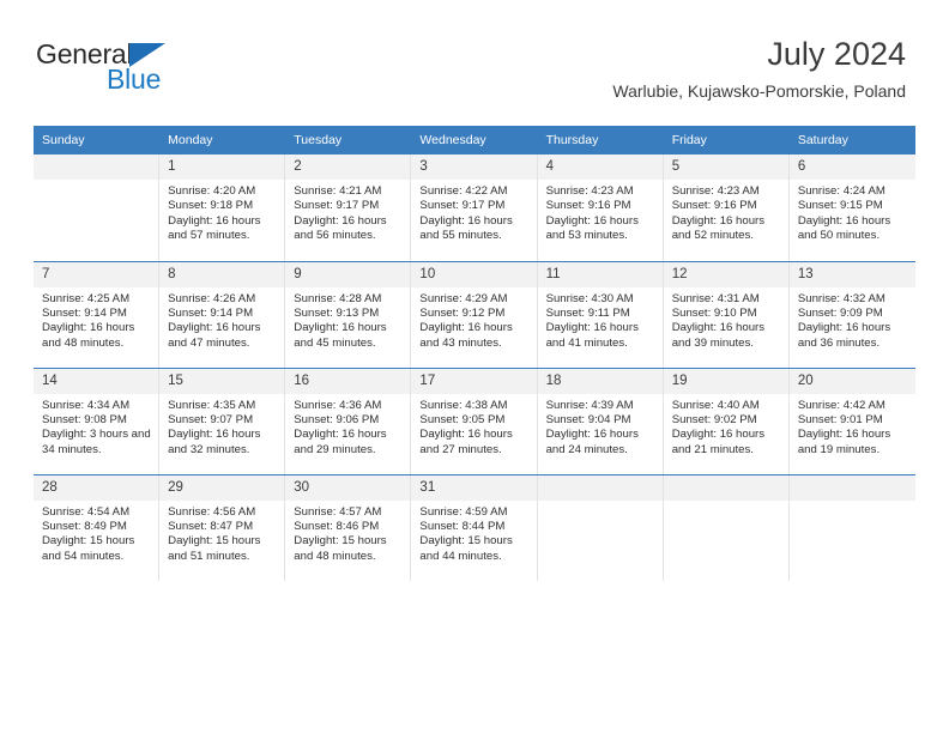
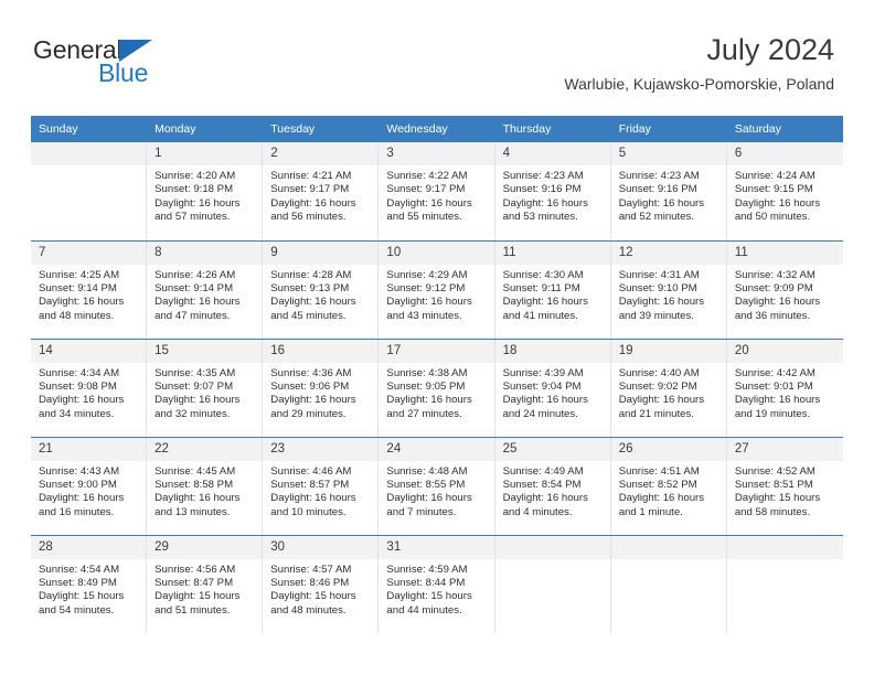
  General
  Blue
  July 2024
  Warlubie, Kujawsko-Pomorskie, Poland
  Sunday	Monday	Tuesday	Wednesday	Thursday	Friday	Saturday
  	1Sunrise: 4:20 AMSunset: 9:18 PMDaylight: 16 hours and 57 minutes.	2Sunrise: 4:21 AMSunset: 9:17 PMDaylight: 16 hours and 56 minutes.	3Sunrise: 4:22 AMSunset: 9:17 PMDaylight: 16 hours and 55 minutes.	4Sunrise: 4:23 AMSunset: 9:16 PMDaylight: 16 hours and 53 minutes.	5Sunrise: 4:23 AMSunset: 9:16 PMDaylight: 16 hours and 52 minutes.	6Sunrise: 4:24 AMSunset: 9:15 PMDaylight: 16 hours and 50 minutes.
- 7Sunrise: 4:25 AMSunset: 9:14 PMDaylight: 16 hours and 48 minutes.	8Sunrise: 4:26 AMSunset: 9:14 PMDaylight: 16 hours and 47 minutes.	9Sunrise: 4:28 AMSunset: 9:13 PMDaylight: 16 hours and 45 minutes.	10Sunrise: 4:29 AMSunset: 9:12 PMDaylight: 16 hours and 43 minutes.	11Sunrise: 4:30 AMSunset: 9:11 PMDaylight: 16 hours and 41 minutes.	12Sunrise: 4:31 AMSunset: 9:10 PMDaylight: 16 hours and 39 minutes.	13Sunrise: 4:32 AMSunset: 9:09 PMDaylight: 16 hours and 36 minutes.
+ 7Sunrise: 4:25 AMSunset: 9:14 PMDaylight: 16 hours and 48 minutes.	8Sunrise: 4:26 AMSunset: 9:14 PMDaylight: 16 hours and 47 minutes.	9Sunrise: 4:28 AMSunset: 9:13 PMDaylight: 16 hours and 45 minutes.	10Sunrise: 4:29 AMSunset: 9:12 PMDaylight: 16 hours and 43 minutes.	11Sunrise: 4:30 AMSunset: 9:11 PMDaylight: 16 hours and 41 minutes.	12Sunrise: 4:31 AMSunset: 9:10 PMDaylight: 16 hours and 39 minutes.	11Sunrise: 4:32 AMSunset: 9:09 PMDaylight: 16 hours and 36 minutes.
- 14Sunrise: 4:34 AMSunset: 9:08 PMDaylight: 3 hours and 34 minutes.	15Sunrise: 4:35 AMSunset: 9:07 PMDaylight: 16 hours and 32 minutes.	16Sunrise: 4:36 AMSunset: 9:06 PMDaylight: 16 hours and 29 minutes.	17Sunrise: 4:38 AMSunset: 9:05 PMDaylight: 16 hours and 27 minutes.	18Sunrise: 4:39 AMSunset: 9:04 PMDaylight: 16 hours and 24 minutes.	19Sunrise: 4:40 AMSunset: 9:02 PMDaylight: 16 hours and 21 minutes.	20Sunrise: 4:42 AMSunset: 9:01 PMDaylight: 16 hours and 19 minutes.
+ 14Sunrise: 4:34 AMSunset: 9:08 PMDaylight: 16 hours and 34 minutes.	15Sunrise: 4:35 AMSunset: 9:07 PMDaylight: 16 hours and 32 minutes.	16Sunrise: 4:36 AMSunset: 9:06 PMDaylight: 16 hours and 29 minutes.	17Sunrise: 4:38 AMSunset: 9:05 PMDaylight: 16 hours and 27 minutes.	18Sunrise: 4:39 AMSunset: 9:04 PMDaylight: 16 hours and 24 minutes.	19Sunrise: 4:40 AMSunset: 9:02 PMDaylight: 16 hours and 21 minutes.	20Sunrise: 4:42 AMSunset: 9:01 PMDaylight: 16 hours and 19 minutes.
+ 21Sunrise: 4:43 AMSunset: 9:00 PMDaylight: 16 hours and 16 minutes.	22Sunrise: 4:45 AMSunset: 8:58 PMDaylight: 16 hours and 13 minutes.	23Sunrise: 4:46 AMSunset: 8:57 PMDaylight: 16 hours and 10 minutes.	24Sunrise: 4:48 AMSunset: 8:55 PMDaylight: 16 hours and 7 minutes.	25Sunrise: 4:49 AMSunset: 8:54 PMDaylight: 16 hours and 4 minutes.	26Sunrise: 4:51 AMSunset: 8:52 PMDaylight: 16 hours and 1 minute.	27Sunrise: 4:52 AMSunset: 8:51 PMDaylight: 15 hours and 58 minutes.
  28Sunrise: 4:54 AMSunset: 8:49 PMDaylight: 15 hours and 54 minutes.	29Sunrise: 4:56 AMSunset: 8:47 PMDaylight: 15 hours and 51 minutes.	30Sunrise: 4:57 AMSunset: 8:46 PMDaylight: 15 hours and 48 minutes.	31Sunrise: 4:59 AMSunset: 8:44 PMDaylight: 15 hours and 44 minutes.
